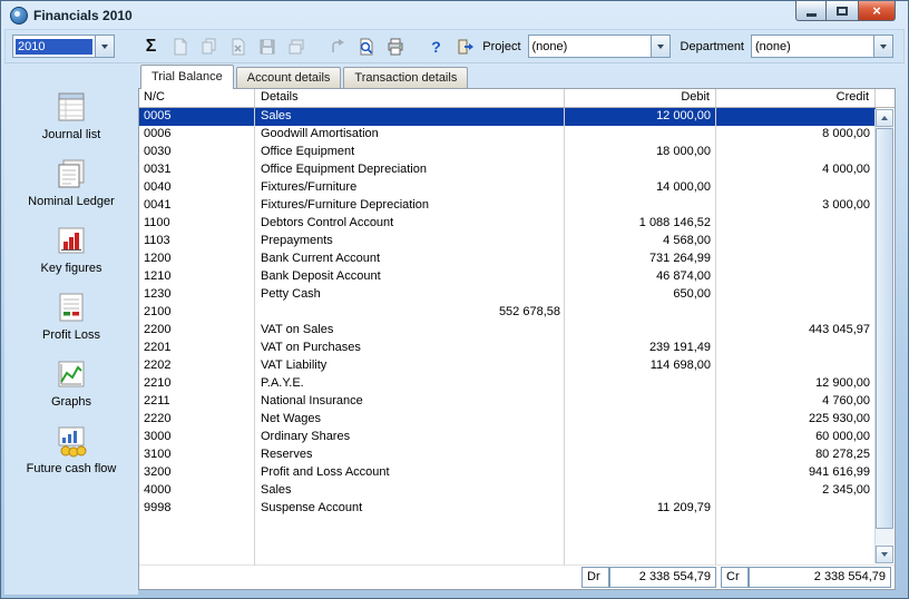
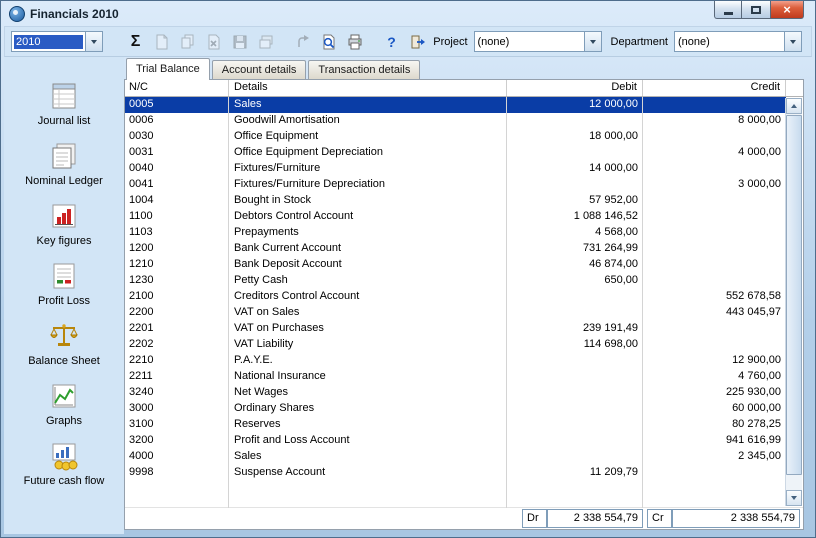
  Financials 2010
  ×
  2010
  Σ
  ?
  Project
  (none)
  Department
  (none)
  Journal list
  Nominal Ledger
  Key figures
  Profit Loss
+ Balance Sheet
  Graphs
  Future cash flow
  Trial Balance
  Account details
  Transaction details
  N/C
  Details
  Debit
  Credit
  0005
  Sales
  12 000,00
  0006
  Goodwill Amortisation
  8 000,00
  0030
  Office Equipment
  18 000,00
  0031
  Office Equipment Depreciation
  4 000,00
  0040
  Fixtures/Furniture
  14 000,00
  0041
  Fixtures/Furniture Depreciation
  3 000,00
+ 1004
+ Bought in Stock
+ 57 952,00
  1100
  Debtors Control Account
  1 088 146,52
  1103
  Prepayments
  4 568,00
  1200
  Bank Current Account
  731 264,99
  1210
  Bank Deposit Account
  46 874,00
  1230
  Petty Cash
  650,00
  2100
+ Creditors Control Account
  552 678,58
  2200
  VAT on Sales
  443 045,97
  2201
  VAT on Purchases
  239 191,49
  2202
  VAT Liability
  114 698,00
  2210
  P.A.Y.E.
  12 900,00
  2211
  National Insurance
  4 760,00
- 2220
+ 3240
  Net Wages
  225 930,00
  3000
  Ordinary Shares
  60 000,00
  3100
  Reserves
  80 278,25
  3200
  Profit and Loss Account
  941 616,99
  4000
  Sales
  2 345,00
  9998
  Suspense Account
  11 209,79
  Dr
  2 338 554,79
  Cr
  2 338 554,79
